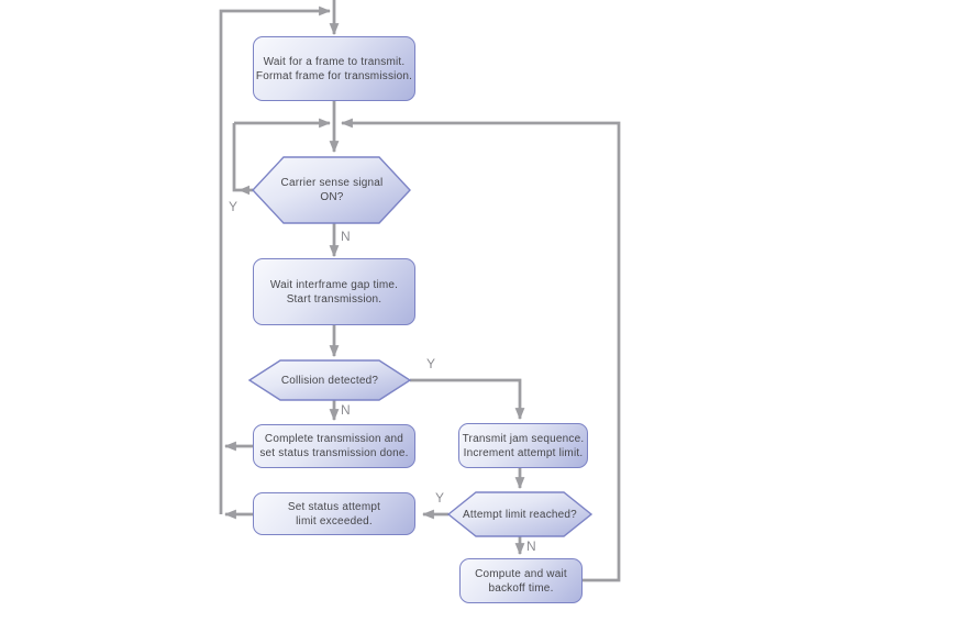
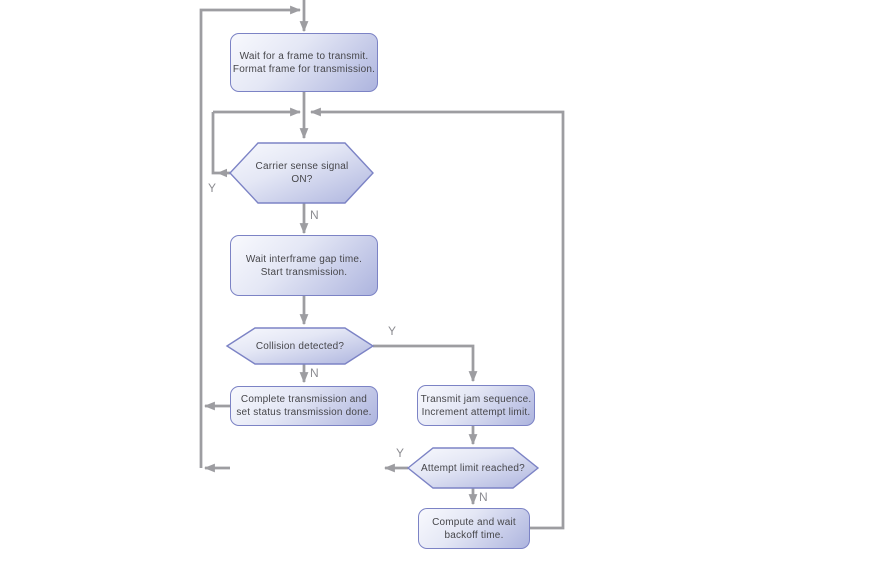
  Wait for a frame to transmit.
  Format frame for transmission.
  Wait interframe gap time.
  Start transmission.
  Complete transmission and
  set status transmission done.
  Transmit jam sequence.
  Increment attempt limit.
- Set status attempt
- limit exceeded.
  Compute and wait
  backoff time.
  Carrier sense signal
  ON?
  Collision detected?
  Attempt limit reached?
  Y
  N
  Y
  N
  Y
  N
